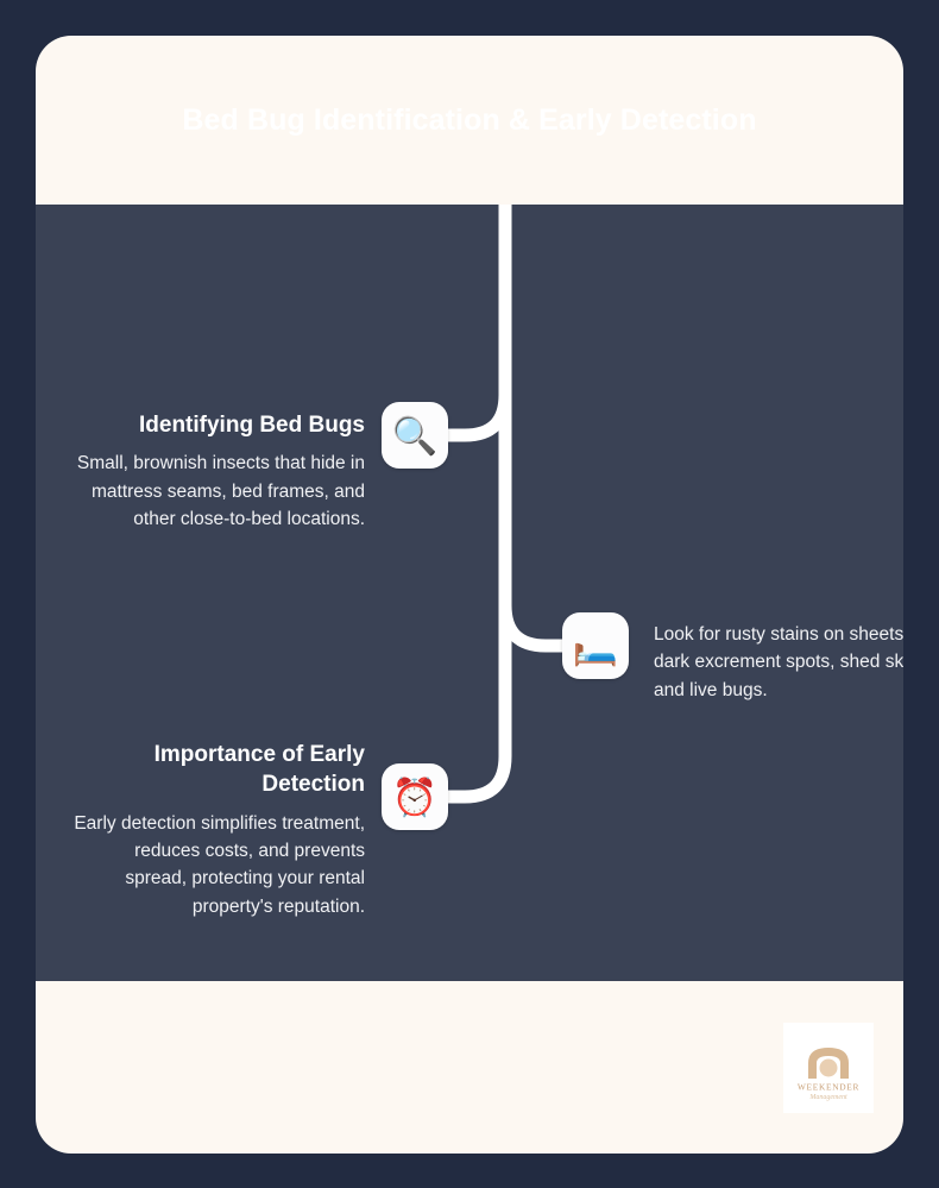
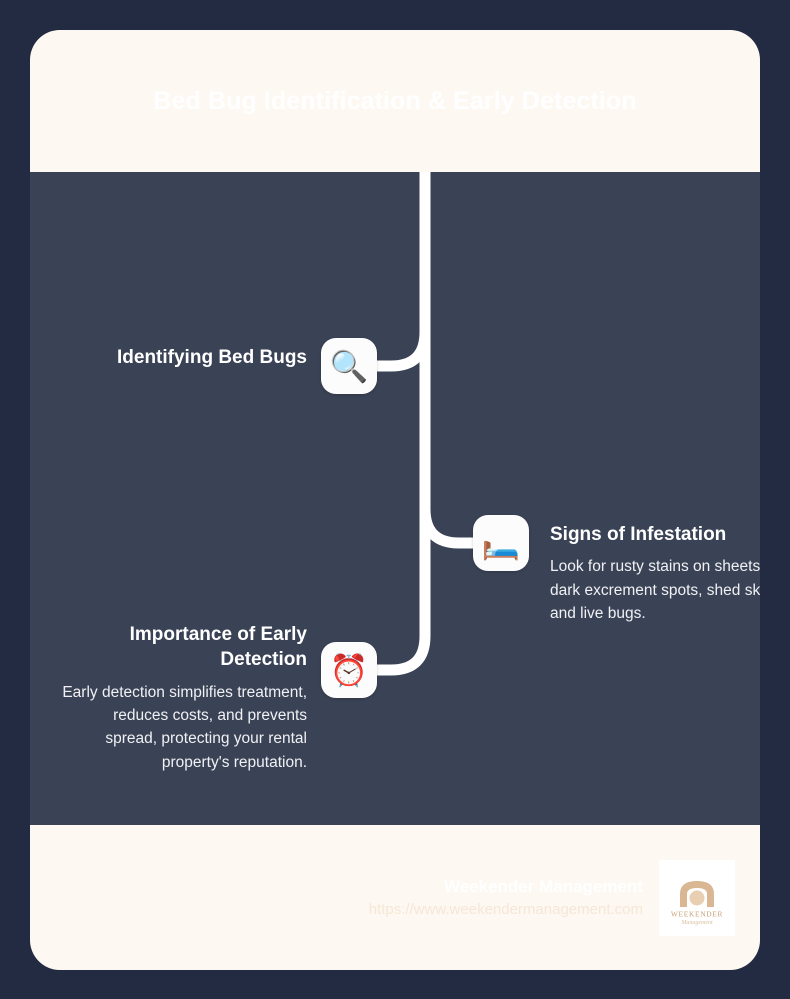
  🔍
  Identifying Bed Bugs
- Small, brownish insects that hide in mattress seams, bed frames, and other close-to-bed locations.
  🛏️
+ Signs of Infestation
  Look for rusty stains on sheets dark excrement spots, shed sk and live bugs.
  ⏰
  Importance of Early Detection
  Early detection simplifies treatment, reduces costs, and prevents spread, protecting your rental property's reputation.
+ https://www.weekendermanagement.com
  WEEKENDER
